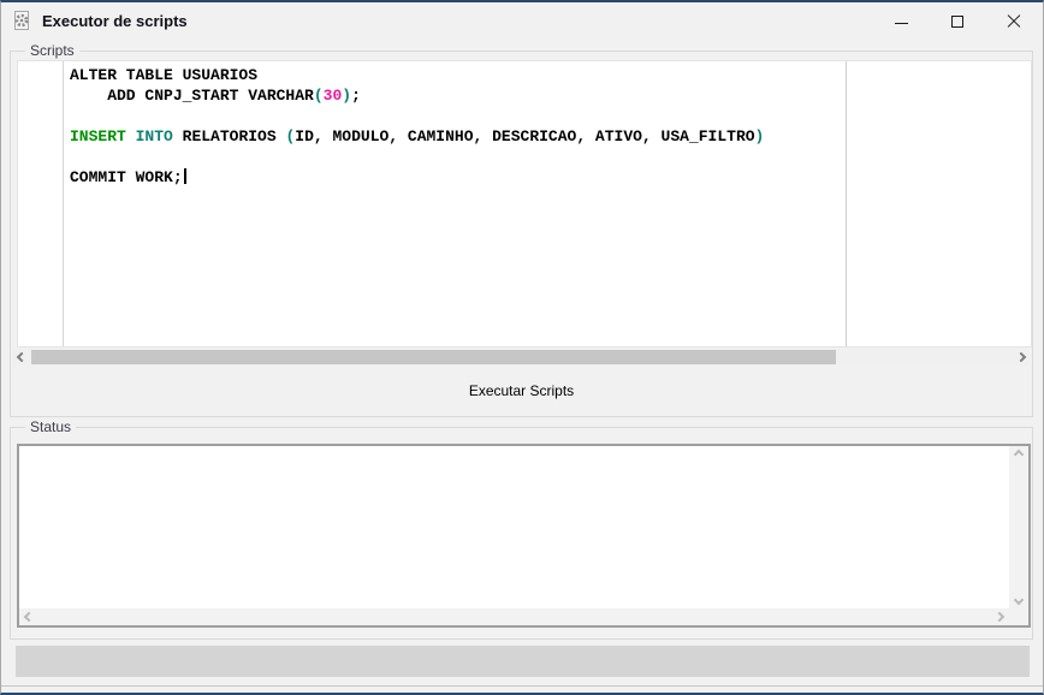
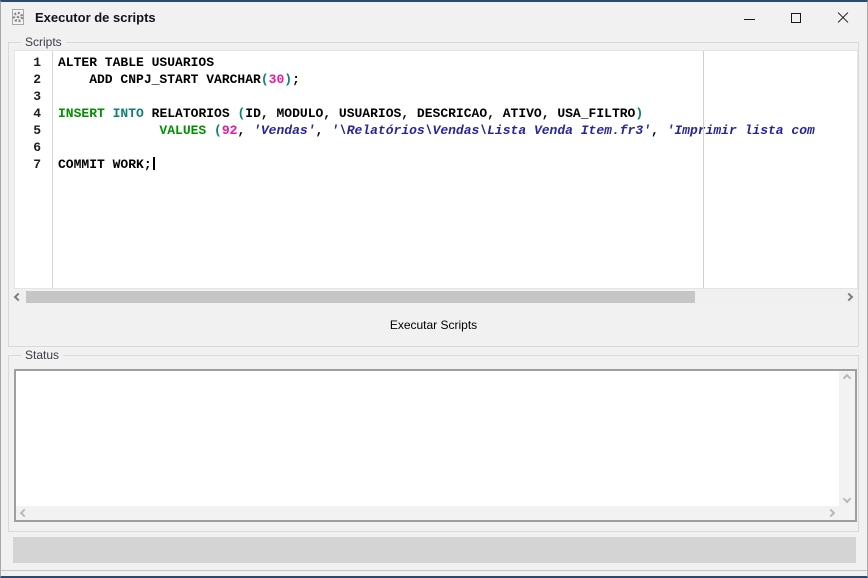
  Executor de scripts
  Scripts
+ 1
+ 2
+ 3
+ 4
+ 5
+ 6
+ 7
  ALTER TABLE USUARIOS
  ADD CNPJ_START VARCHAR(30);
- INSERT INTO RELATORIOS (ID, MODULO, CAMINHO, DESCRICAO, ATIVO, USA_FILTRO)
+ INSERT INTO RELATORIOS (ID, MODULO, USUARIOS, DESCRICAO, ATIVO, USA_FILTRO)
+ VALUES (92, 'Vendas', '\Relatórios\Vendas\Lista Venda Item.fr3', 'Imprimir lista com
  COMMIT WORK;
  Executar Scripts
  Status
